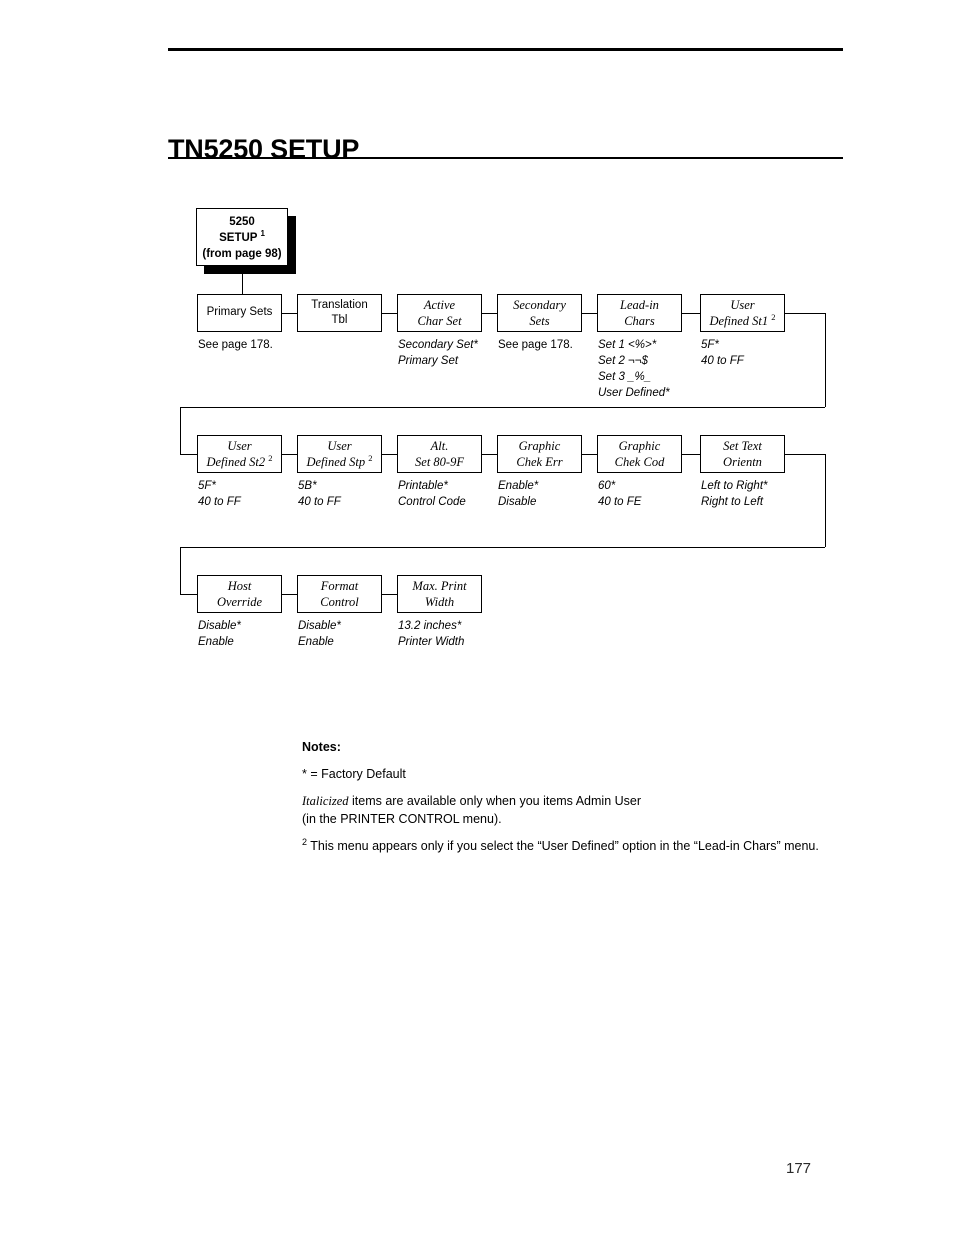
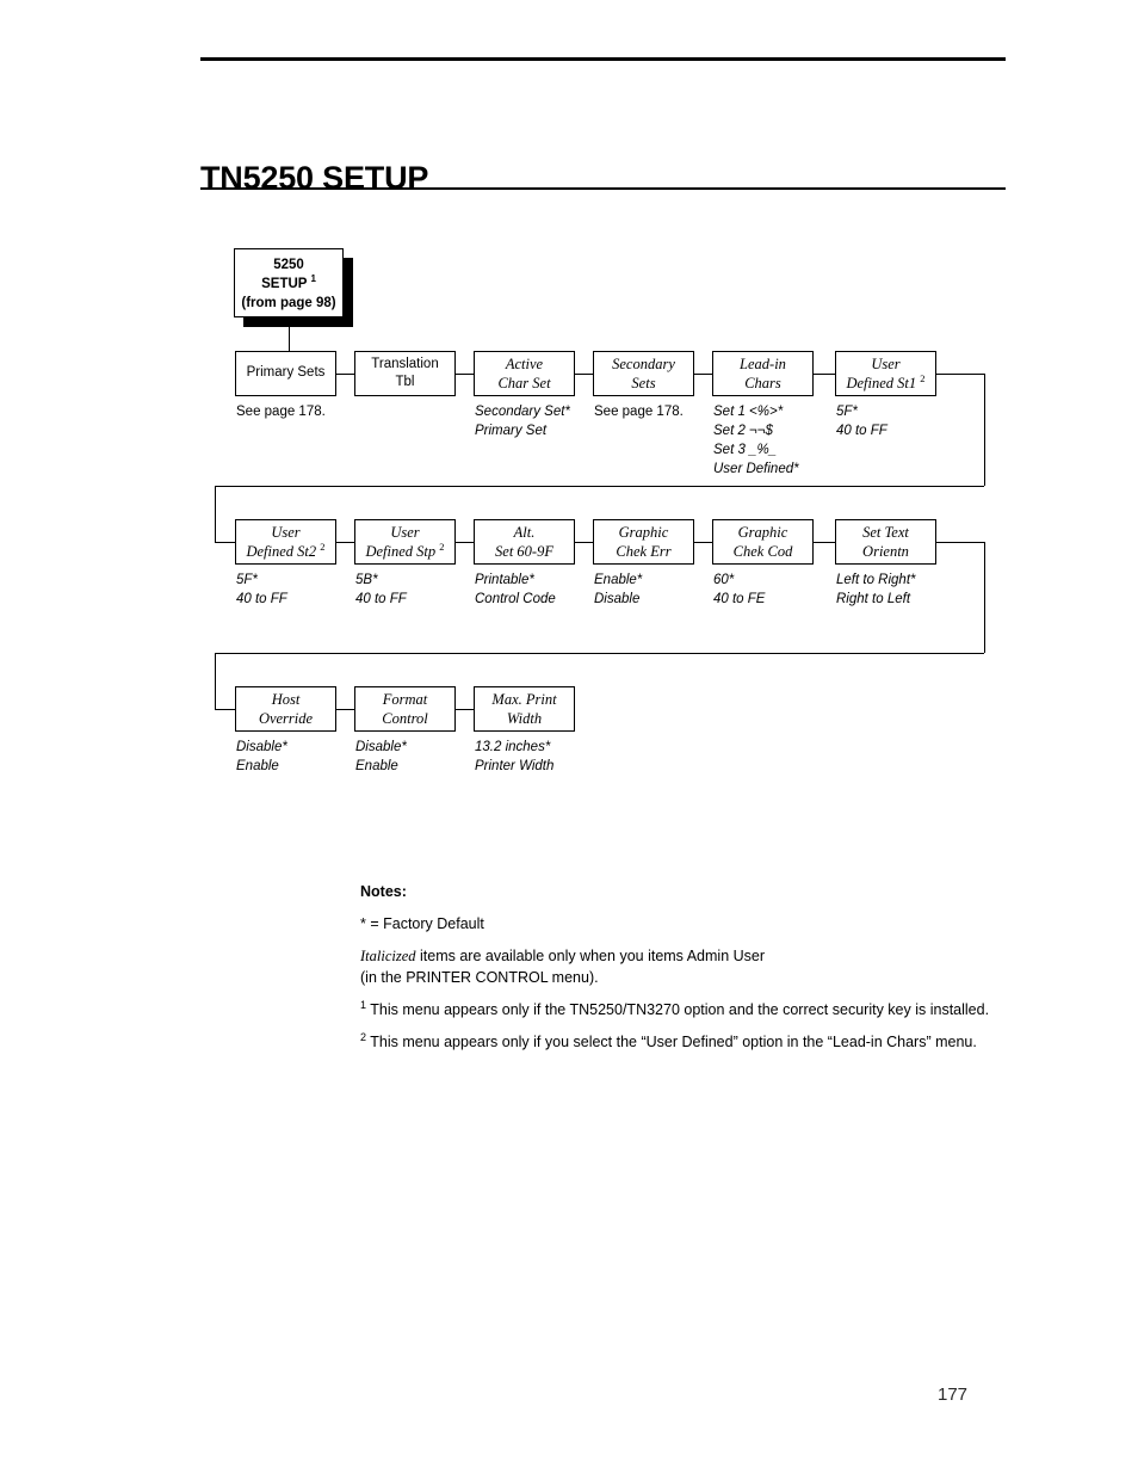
  TN5250 SETUP
  5250
  SETUP 1
  (from page 98)
  Primary Sets
  See page 178.
  Translation
  Tbl
  Active
  Char Set
  Secondary Set*
  Primary Set
  Secondary
  Sets
  See page 178.
  Lead-in
  Chars
  Set 1 <%>*
  Set 2 ¬¬$
  Set 3 _%_
  User Defined*
  User
  Defined St1 2
  5F*
  40 to FF
  User
  Defined St2 2
  5F*
  40 to FF
  User
  Defined Stp 2
  5B*
  40 to FF
  Alt.
- Set 80-9F
+ Set 60-9F
  Printable*
  Control Code
  Graphic
  Chek Err
  Enable*
  Disable
  Graphic
  Chek Cod
  60*
  40 to FE
  Set Text
  Orientn
  Left to Right*
  Right to Left
  Host
  Override
  Disable*
  Enable
  Format
  Control
  Disable*
  Enable
  Max. Print
  Width
  13.2 inches*
  Printer Width
  Notes:
  * = Factory Default
  Italicized items are available only when you items Admin User
  (in the PRINTER CONTROL menu).
+ 1 This menu appears only if the TN5250/TN3270 option and the correct security key is installed.
  2 This menu appears only if you select the “User Defined” option in the “Lead-in Chars” menu.
  177
